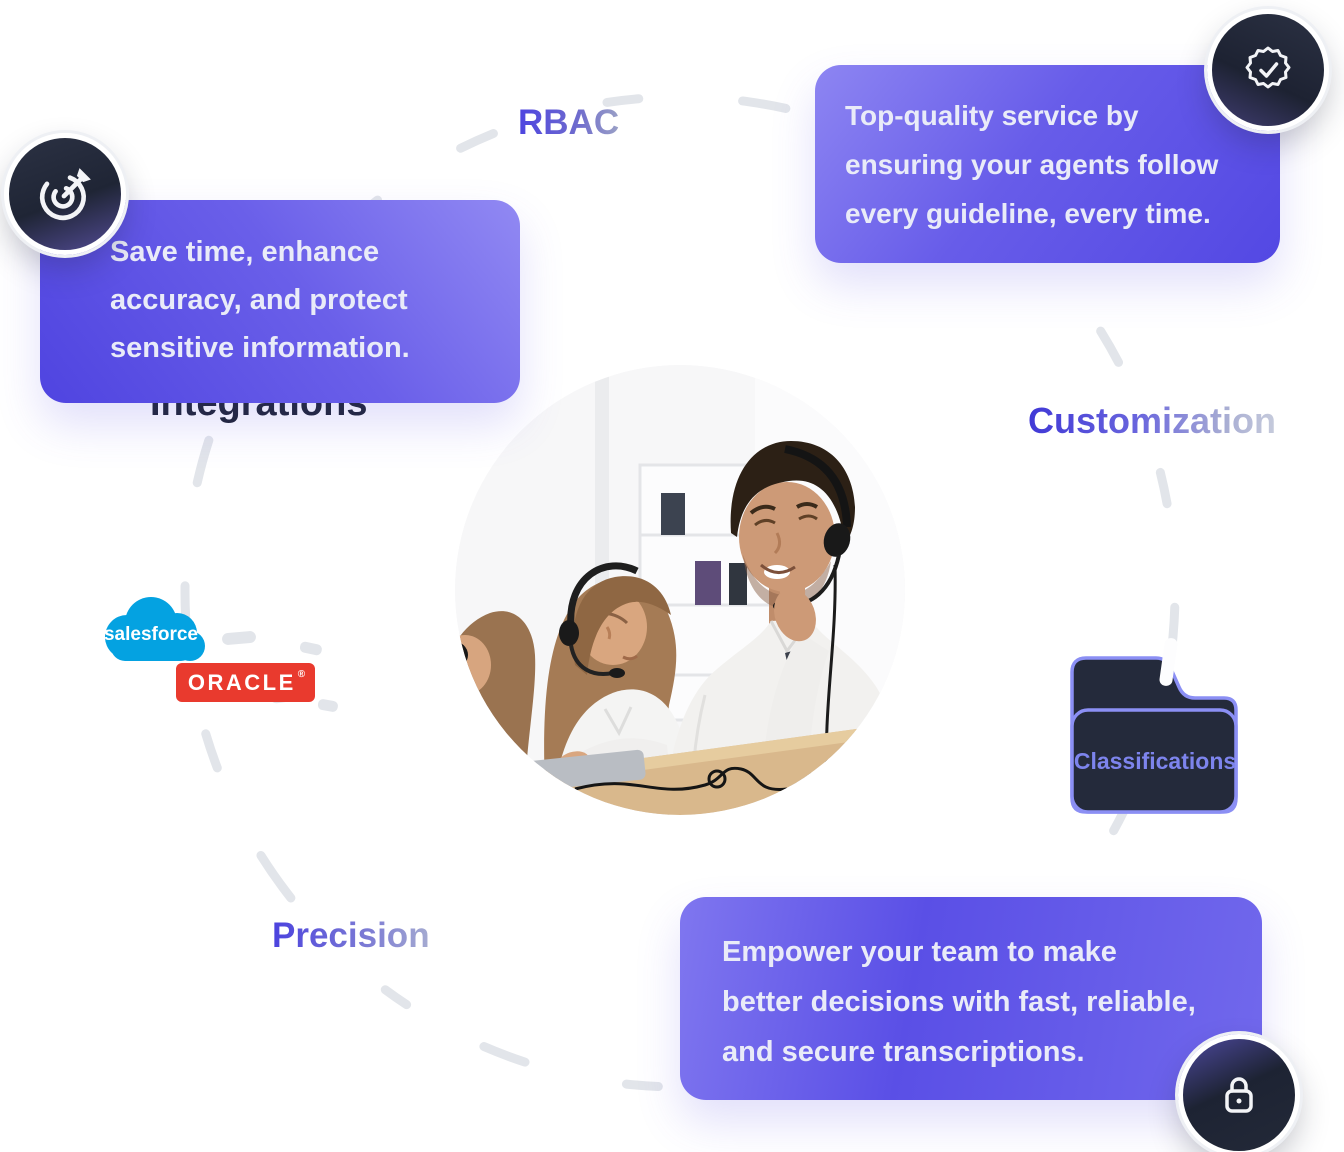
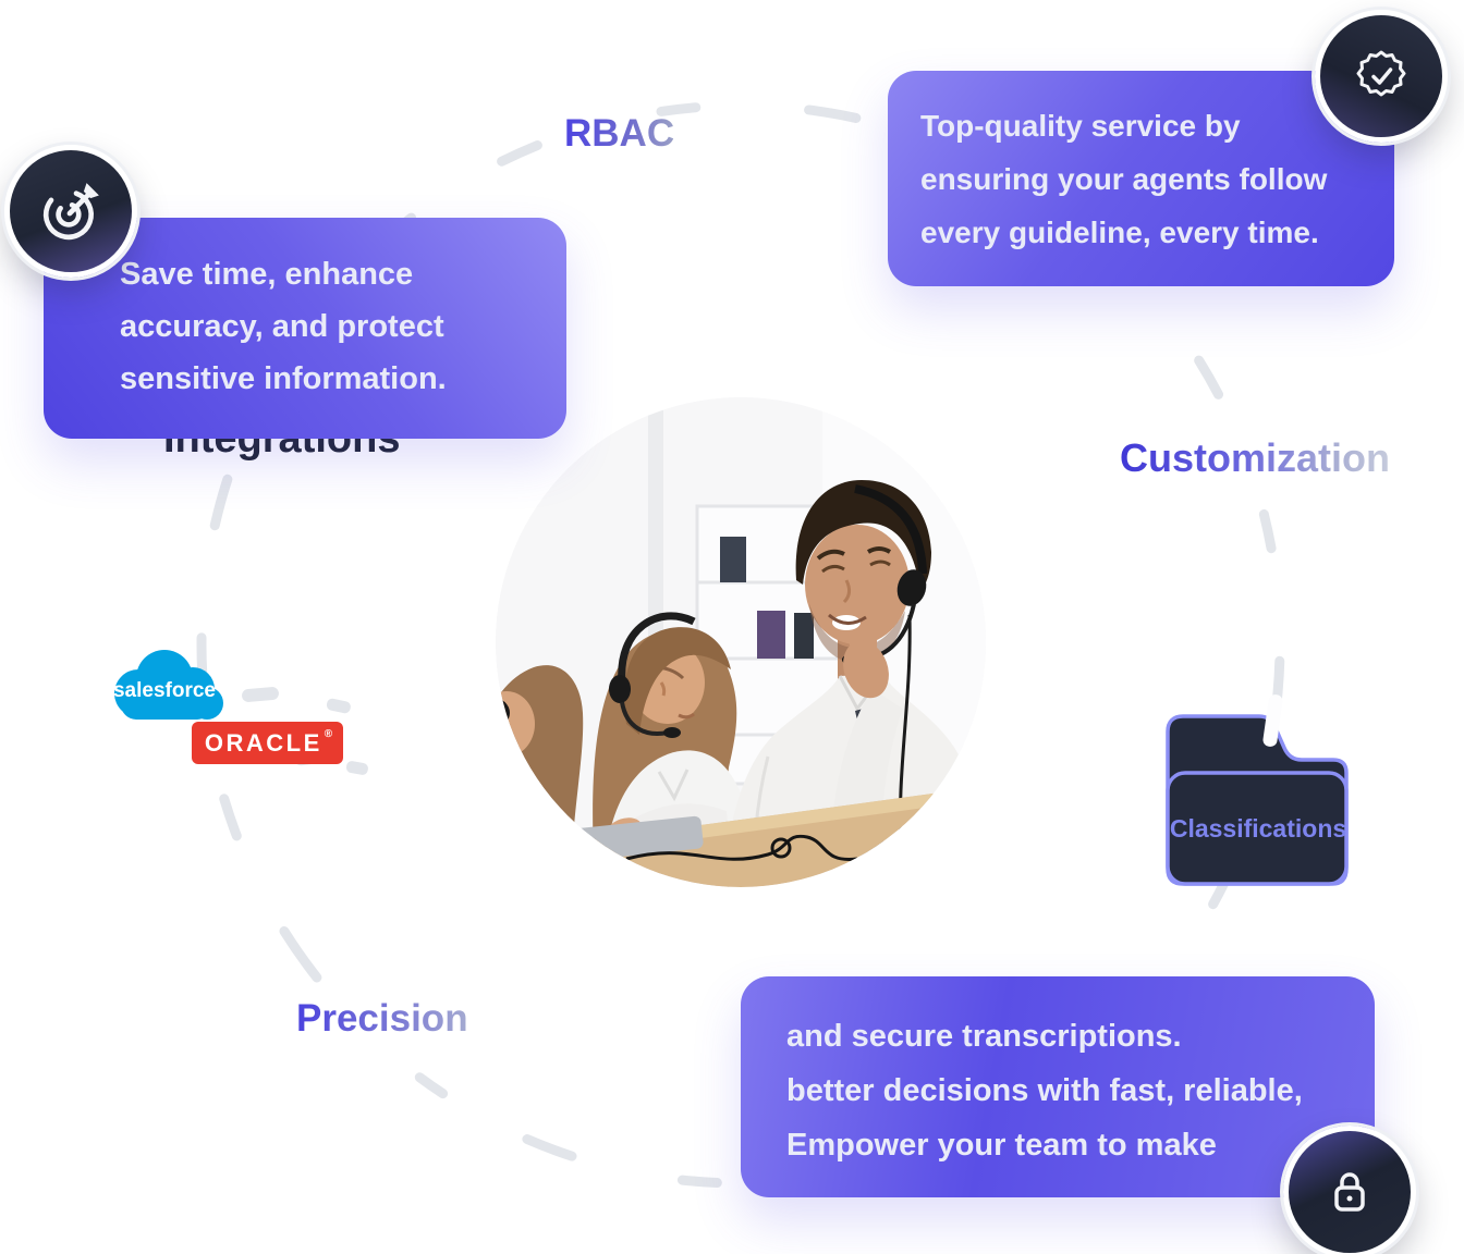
  Integrations
  Save time, enhance
  accuracy, and protect
  sensitive information.
  Top-quality service by
  ensuring your agents follow
  every guideline, every time.
- Empower your team to make
+ and secure transcriptions.
  better decisions with fast, reliable,
- and secure transcriptions.
+ Empower your team to make
  RBAC
  Customization
  Precision
  salesforce
  ORACLE
  ®
  Classifications
